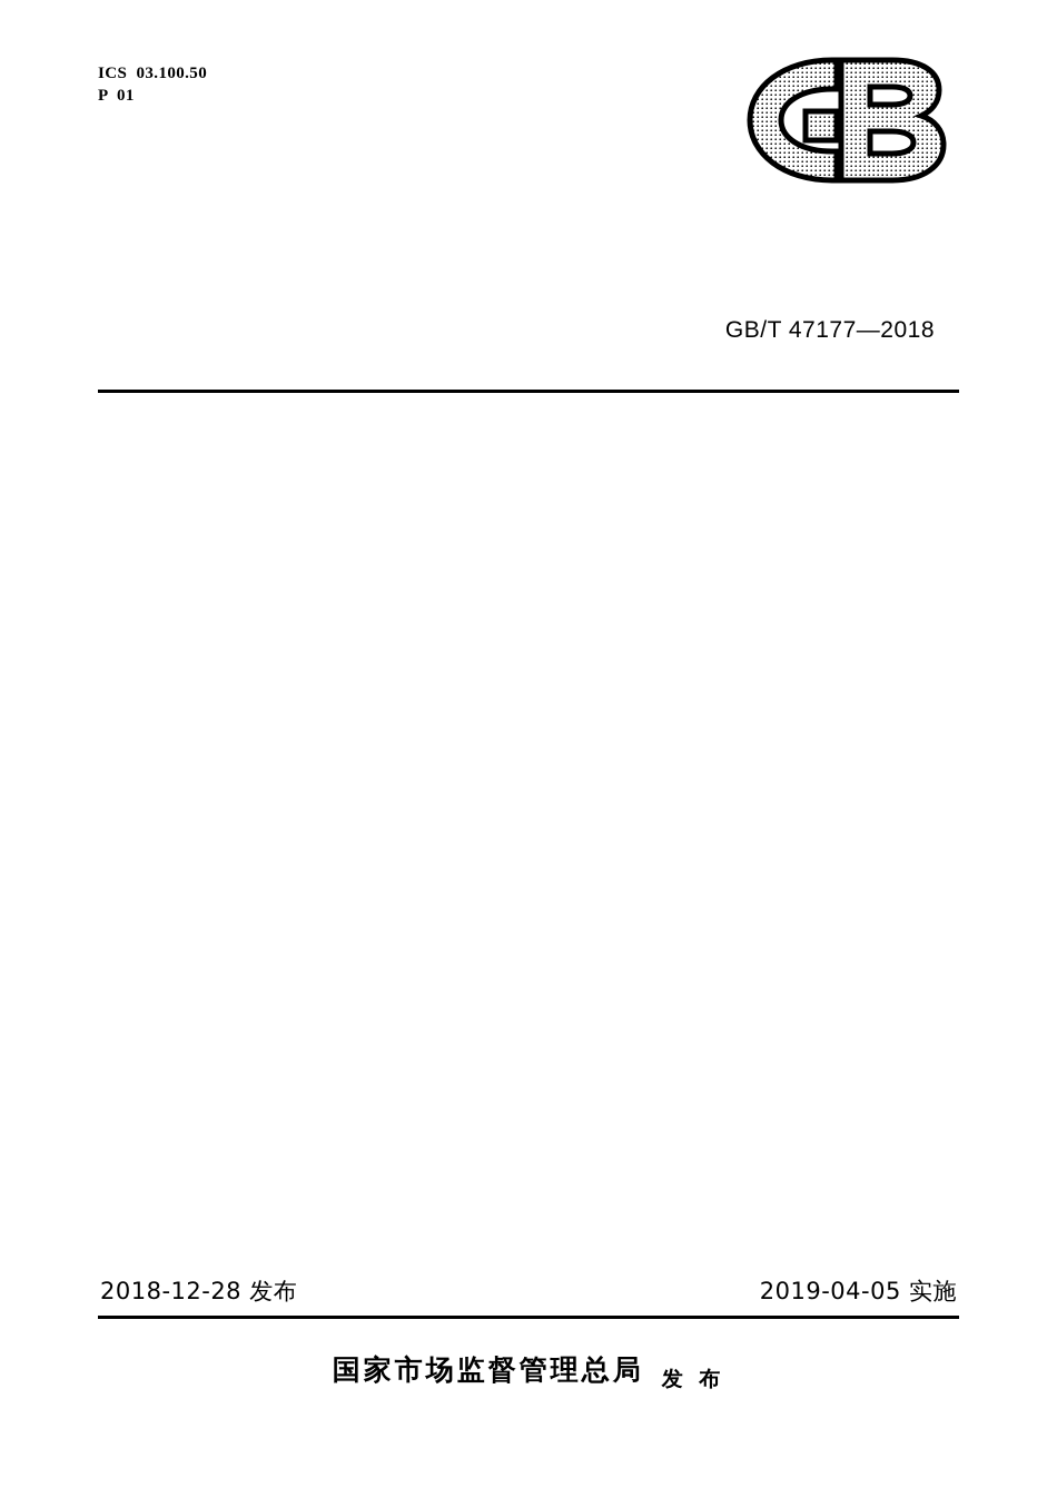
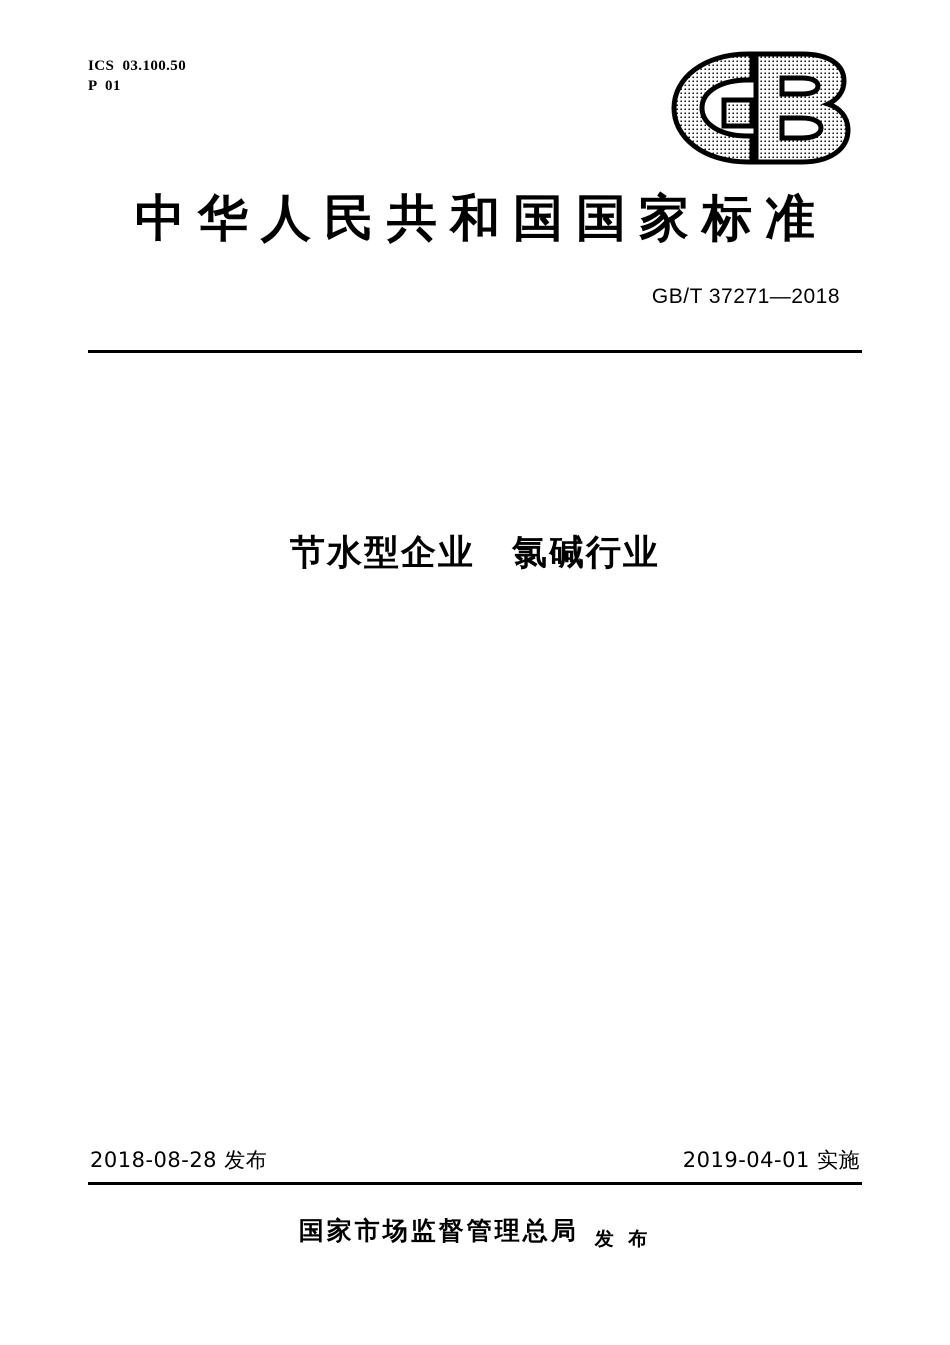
  ICS 03.100.50
  P 01
+ 中华人民共和国国家标准
- GB/T 47177—2018
+ GB/T 37271—2018
+ 节水型企业 氯碱行业
- 2018-12-28 发布
+ 2018-08-28 发布
- 2019-04-05 实施
+ 2019-04-01 实施
  国家市场监督管理总局
  发 布
